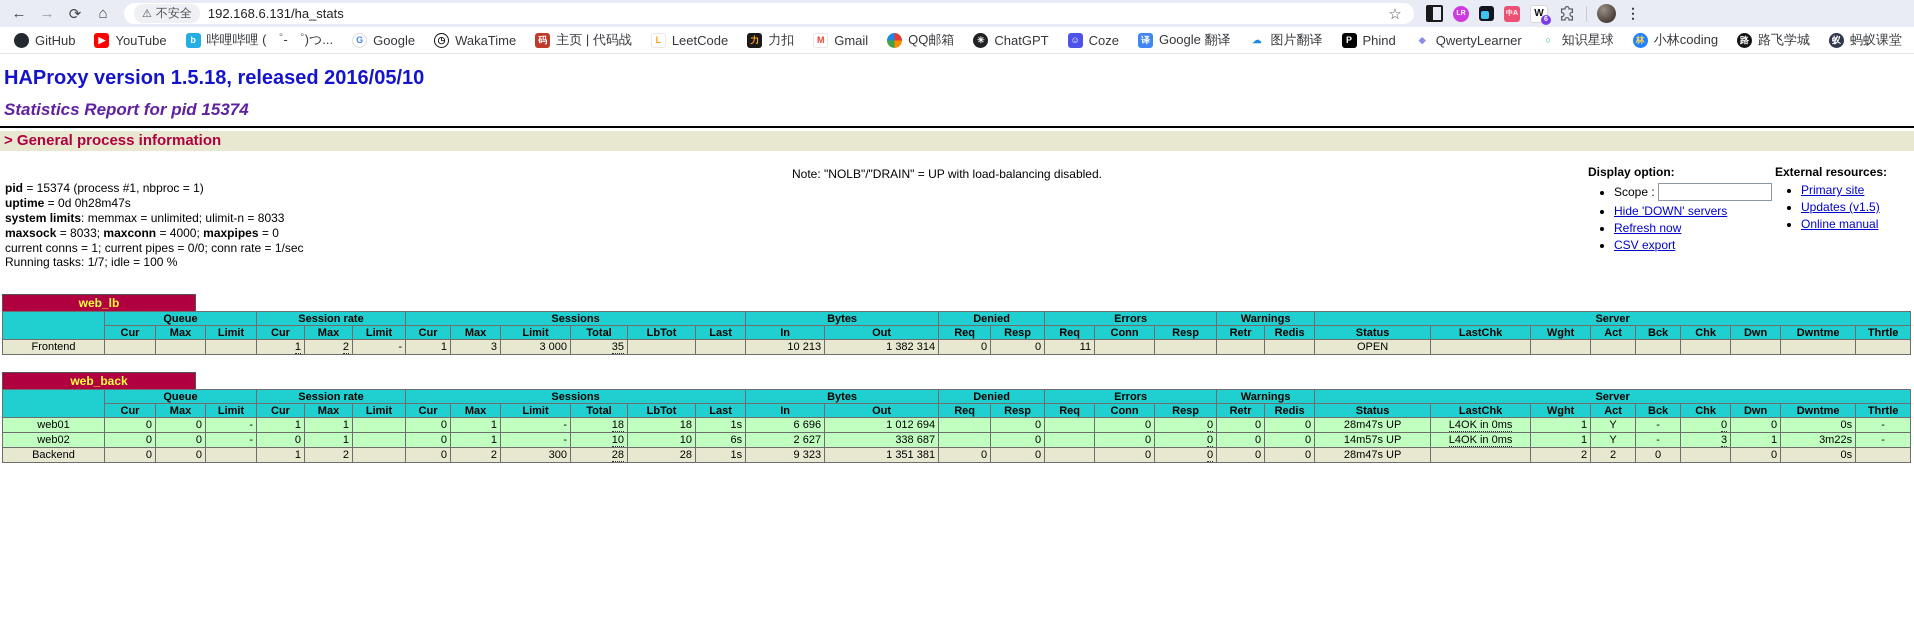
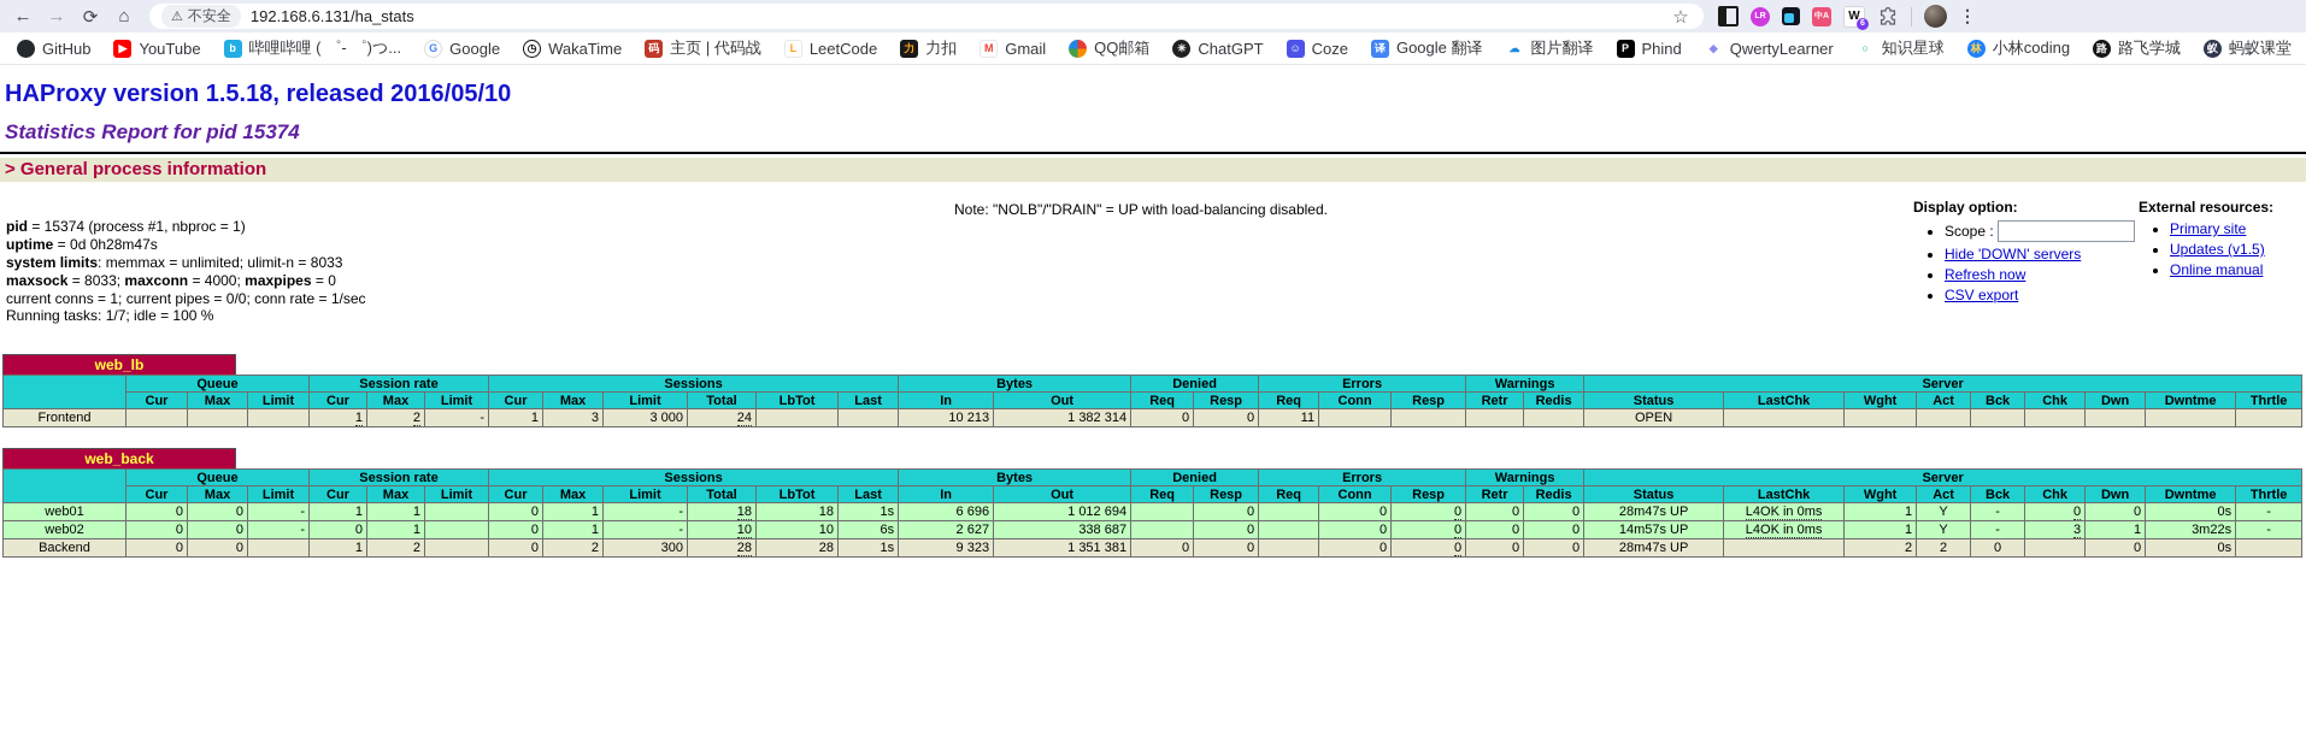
  ←
  →
  ⟳
  ⌂
  ⚠
  不安全
  192.168.6.131/ha_stats
  ☆
  W
  ⋮
  GitHub
  ▶
  YouTube
  b
  哔哩哔哩 ( ゜- ゜)つ...
  G
  Google
  ◷
  WakaTime
  码
  主页 | 代码战
  L
  LeetCode
  力
  力扣
  M
  Gmail
  QQ邮箱
  ✳
  ChatGPT
  ☺
  Coze
  译
  Google 翻译
  ☁
  图片翻译
  P
  Phind
  ◆
  QwertyLearner
  ○
  知识星球
  林
  小林coding
  路
  路飞学城
  蚁
  蚂蚁课堂
  HAProxy version 1.5.18, released 2016/05/10
  Statistics Report for pid 15374
  > General process information
  pid = 15374 (process #1, nbproc = 1)
  uptime = 0d 0h28m47s
  system limits: memmax = unlimited; ulimit-n = 8033
  maxsock = 8033; maxconn = 4000; maxpipes = 0
  current conns = 1; current pipes = 0/0; conn rate = 1/sec
  Running tasks: 1/7; idle = 100 %
  Note: "NOLB"/"DRAIN" = UP with load-balancing disabled.
  Display option:
  Scope :
  Hide 'DOWN' servers
  Refresh now
  CSV export
  External resources:
  Primary site
  Updates (v1.5)
  Online manual
  web_lb
  	Queue	Session rate	Sessions	Bytes	Denied	Errors	Warnings	Server
  Cur	Max	Limit	Cur	Max	Limit	Cur	Max	Limit	Total	LbTot	Last	In	Out	Req	Resp	Req	Conn	Resp	Retr	Redis	Status	LastChk	Wght	Act	Bck	Chk	Dwn	Dwntme	Thrtle
- Frontend				1	2	-	1	3	3 000	35			10 213	1 382 314	0	0	11					OPEN
+ Frontend				1	2	-	1	3	3 000	24			10 213	1 382 314	0	0	11					OPEN
  web_back
  	Queue	Session rate	Sessions	Bytes	Denied	Errors	Warnings	Server
  Cur	Max	Limit	Cur	Max	Limit	Cur	Max	Limit	Total	LbTot	Last	In	Out	Req	Resp	Req	Conn	Resp	Retr	Redis	Status	LastChk	Wght	Act	Bck	Chk	Dwn	Dwntme	Thrtle
  web01	0	0	-	1	1		0	1	-	18	18	1s	6 696	1 012 694		0		0	0	0	0	28m47s UP	L4OK in 0ms	1	Y	-	0	0	0s	-
  web02	0	0	-	0	1		0	1	-	10	10	6s	2 627	338 687		0		0	0	0	0	14m57s UP	L4OK in 0ms	1	Y	-	3	1	3m22s	-
  Backend	0	0		1	2		0	2	300	28	28	1s	9 323	1 351 381	0	0		0	0	0	0	28m47s UP		2	2	0		0	0s
